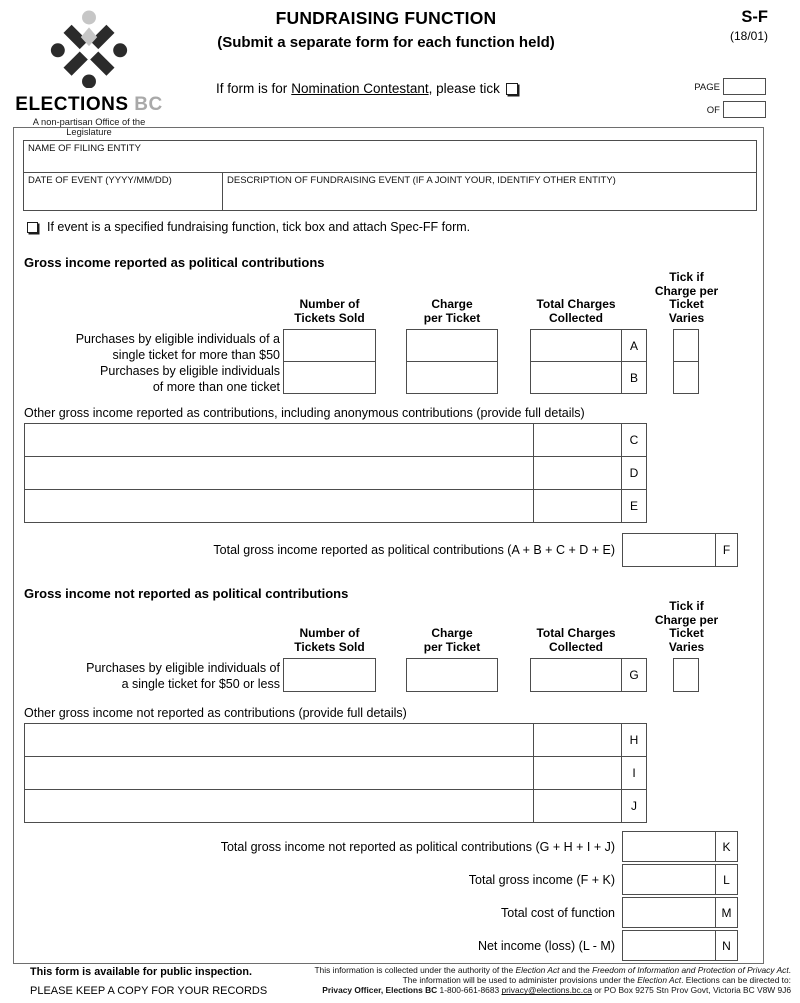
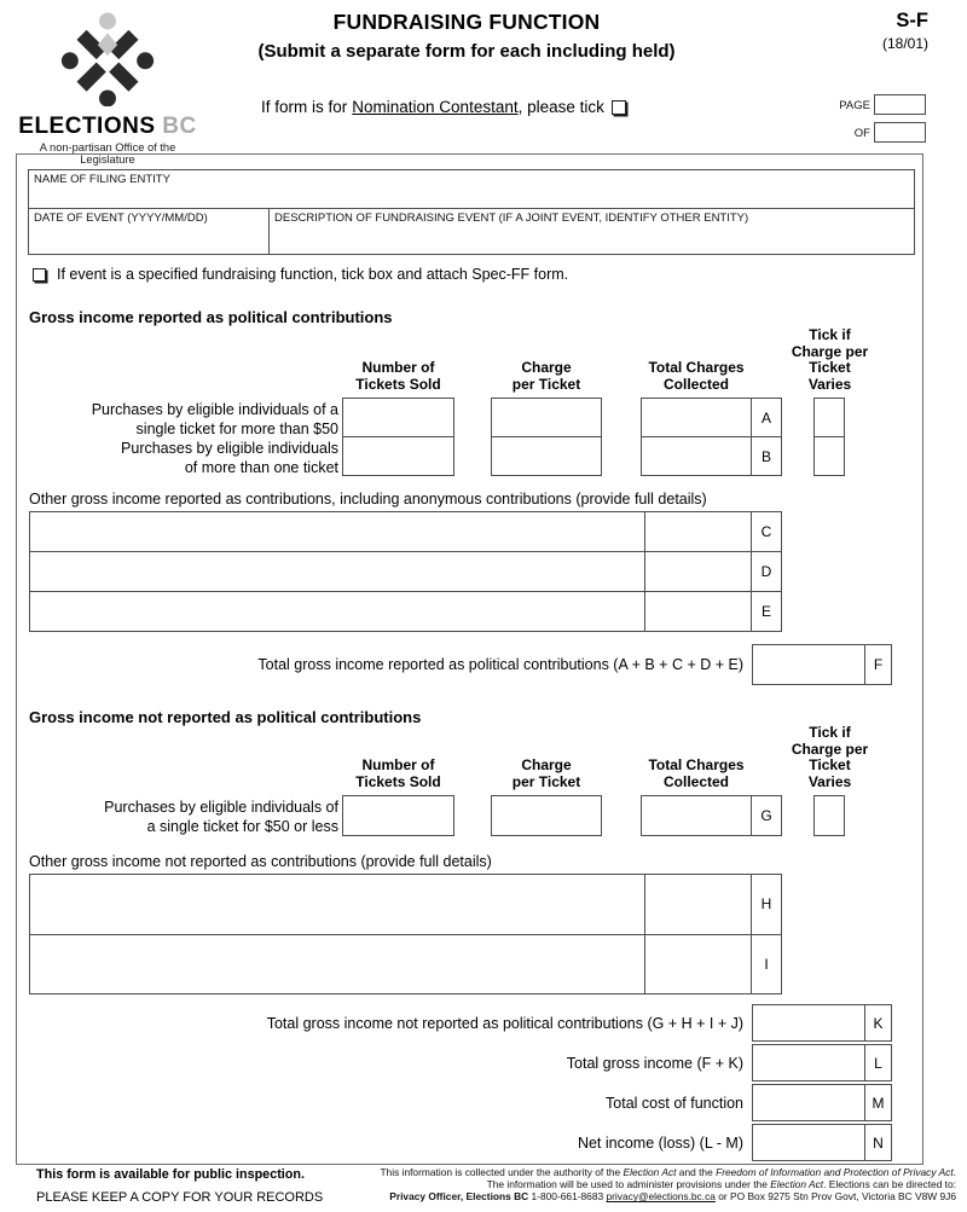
  ELECTIONS BC
  A non-partisan Office of the Legislature
  FUNDRAISING FUNCTION
- (Submit a separate form for each function held)
+ (Submit a separate form for each including held)
  S-F
  (18/01)
  If form is for
  Nomination Contestant
  , please tick
  PAGE
  OF
  NAME OF FILING ENTITY
  DATE OF EVENT (YYYY/MM/DD)
- DESCRIPTION OF FUNDRAISING EVENT (IF A JOINT YOUR, IDENTIFY OTHER ENTITY)
+ DESCRIPTION OF FUNDRAISING EVENT (IF A JOINT EVENT, IDENTIFY OTHER ENTITY)
  If event is a specified fundraising function, tick box and attach Spec-FF form.
  Gross income reported as political contributions
  Number of
  Tickets Sold
  Charge
  per Ticket
  Total Charges
  Collected
  Tick if
  Charge per
  Ticket
  Varies
  Purchases by eligible individuals of a
  single ticket for more than $50
  Purchases by eligible individuals
  of more than one ticket
  A
  B
  Other gross income reported as contributions, including anonymous contributions (provide full details)
  C
  D
  E
  Total gross income reported as political contributions (A + B + C + D + E)
  F
  Gross income not reported as political contributions
  Number of
  Tickets Sold
  Charge
  per Ticket
  Total Charges
  Collected
  Tick if
  Charge per
  Ticket
  Varies
  Purchases by eligible individuals of
  a single ticket for $50 or less
  G
  Other gross income not reported as contributions (provide full details)
  H
  I
- J
  Total gross income not reported as political contributions (G + H + I + J)
  K
  Total gross income (F + K)
  L
  Total cost of function
  M
  Net income (loss) (L - M)
  N
  This form is available for public inspection.
  PLEASE KEEP A COPY FOR YOUR RECORDS
  This information is collected under the authority of the Election Act and the Freedom of Information and Protection of Privacy Act.
  The information will be used to administer provisions under the Election Act. Elections can be directed to:
  Privacy Officer, Elections BC 1-800-661-8683 privacy@elections.bc.ca or PO Box 9275 Stn Prov Govt, Victoria BC V8W 9J6
